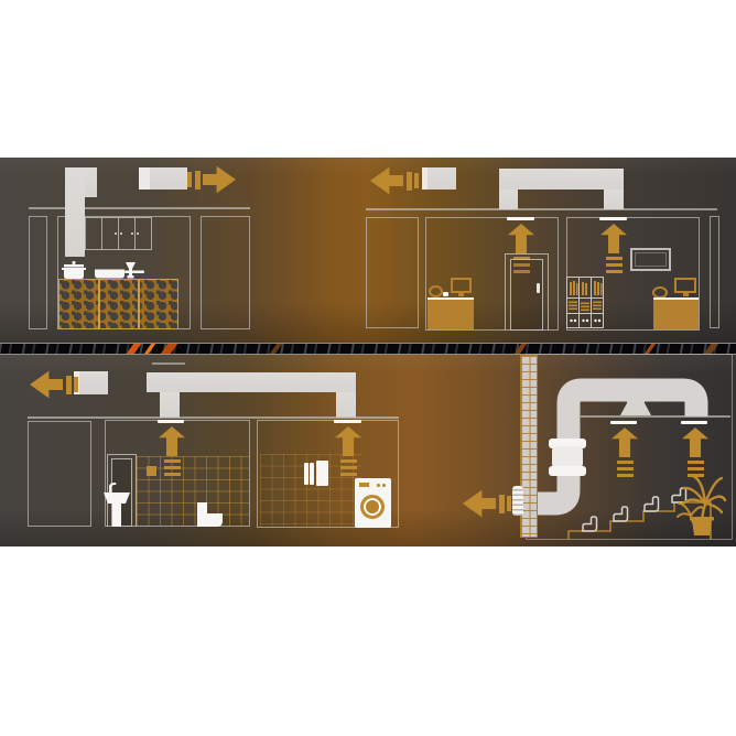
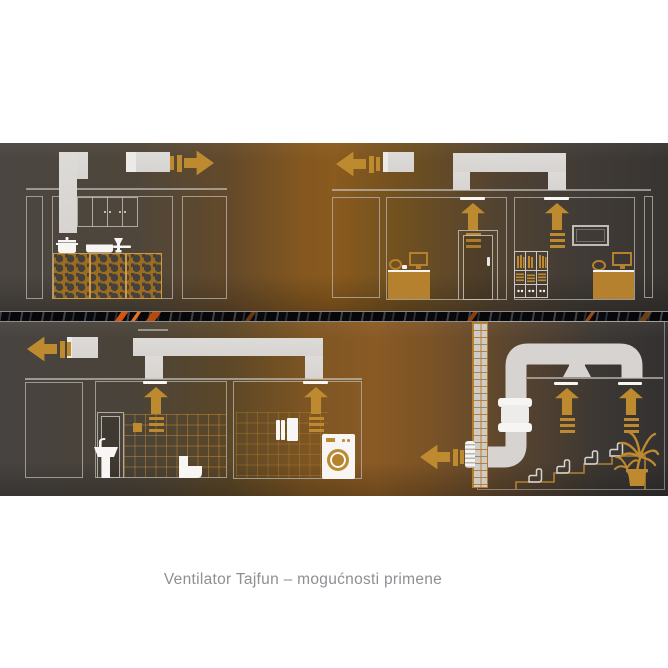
+ Ventilator Tajfun – mogućnosti primene
